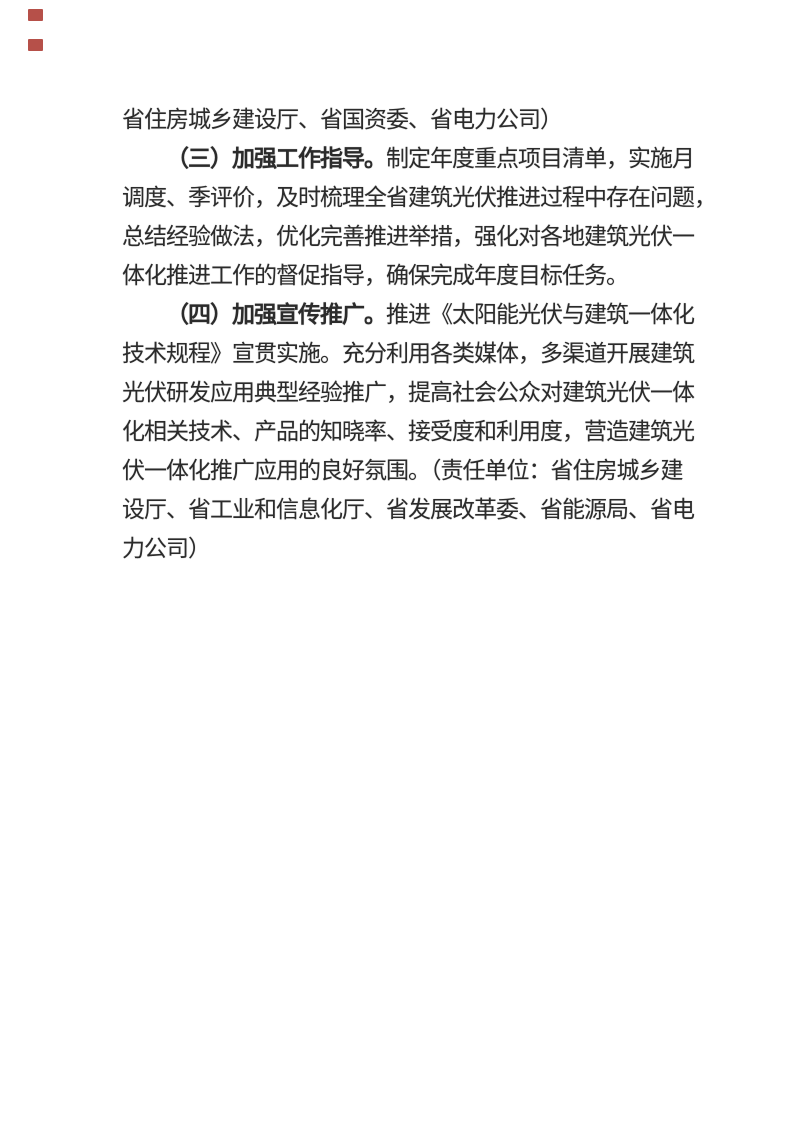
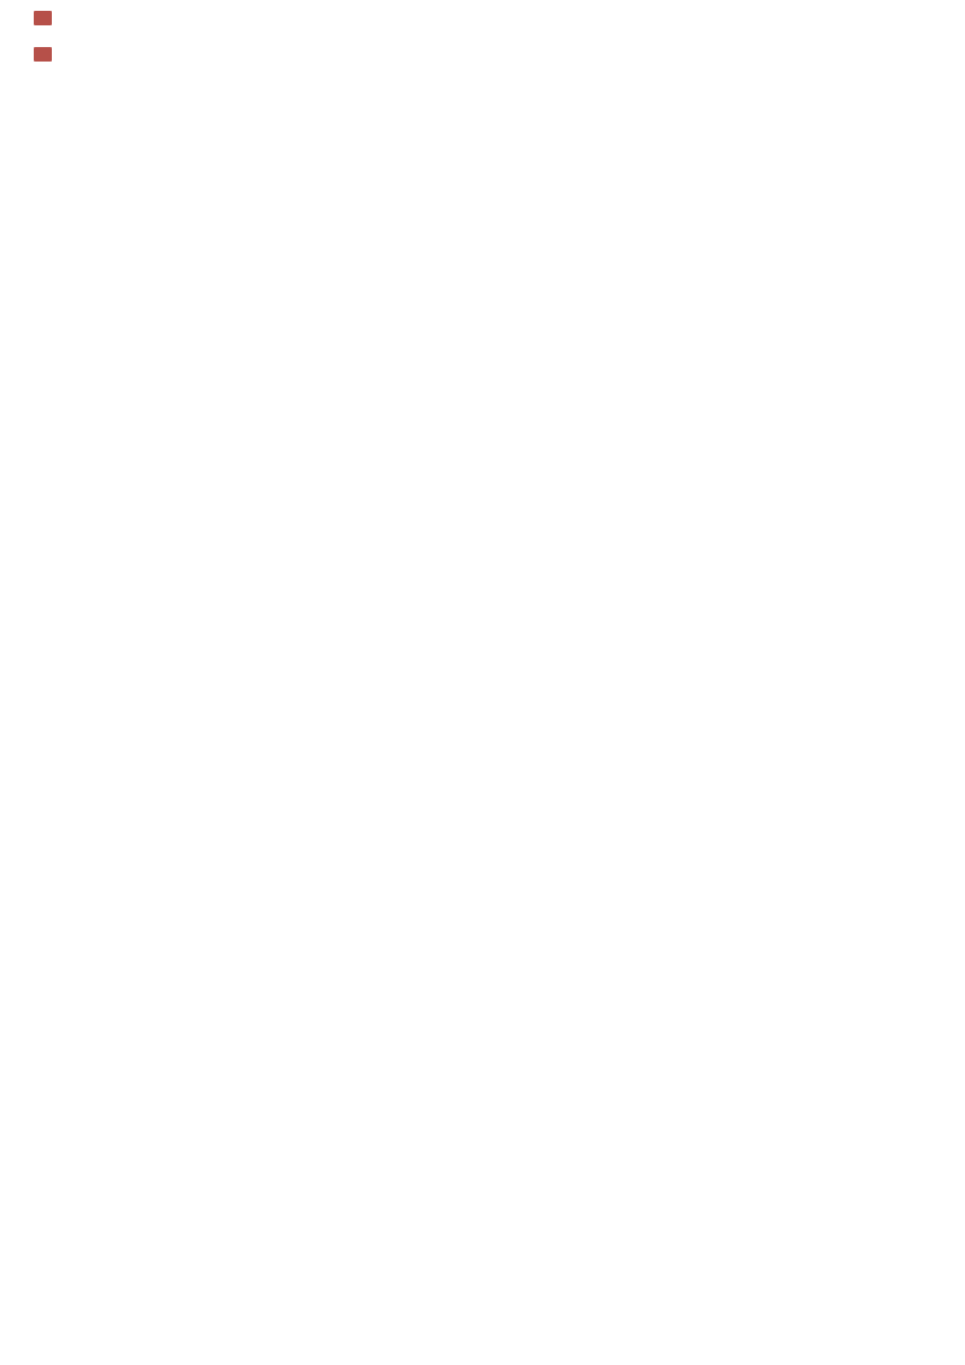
- 省住房城乡建设厅、省国资委、省电力公司）
- （三）加强工作指导。制定年度重点项目清单，实施月
- 调度、季评价，及时梳理全省建筑光伏推进过程中存在问题，
- 总结经验做法，优化完善推进举措，强化对各地建筑光伏一
- 体化推进工作的督促指导，确保完成年度目标任务。
- （四）加强宣传推广。推进《太阳能光伏与建筑一体化
- 技术规程》宣贯实施。充分利用各类媒体，多渠道开展建筑
- 光伏研发应用典型经验推广，提高社会公众对建筑光伏一体
- 化相关技术、产品的知晓率、接受度和利用度，营造建筑光
- 伏一体化推广应用的良好氛围。（责任单位：省住房城乡建
- 设厅、省工业和信息化厅、省发展改革委、省能源局、省电
- 力公司）
